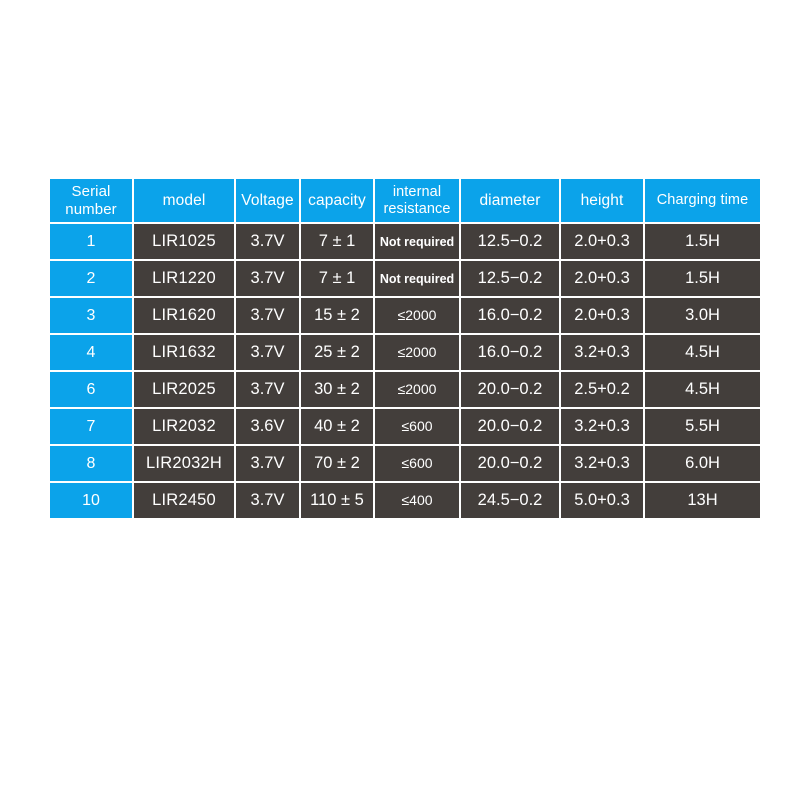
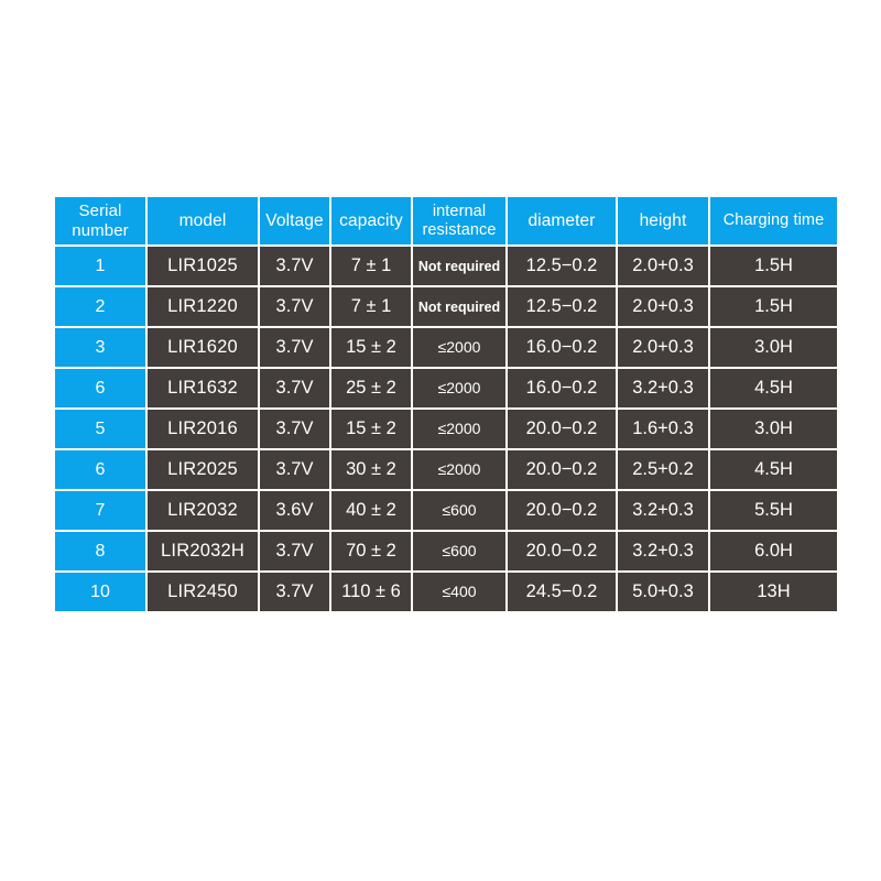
  Serial number	model	Voltage	capacity	internal resistance	diameter	height	Charging time
  1	LIR1025	3.7V	7 ± 1	Not required	12.5−0.2	2.0+0.3	1.5H
  2	LIR1220	3.7V	7 ± 1	Not required	12.5−0.2	2.0+0.3	1.5H
  3	LIR1620	3.7V	15 ± 2	≤2000	16.0−0.2	2.0+0.3	3.0H
- 4	LIR1632	3.7V	25 ± 2	≤2000	16.0−0.2	3.2+0.3	4.5H
+ 6	LIR1632	3.7V	25 ± 2	≤2000	16.0−0.2	3.2+0.3	4.5H
+ 5	LIR2016	3.7V	15 ± 2	≤2000	20.0−0.2	1.6+0.3	3.0H
  6	LIR2025	3.7V	30 ± 2	≤2000	20.0−0.2	2.5+0.2	4.5H
  7	LIR2032	3.6V	40 ± 2	≤600	20.0−0.2	3.2+0.3	5.5H
  8	LIR2032H	3.7V	70 ± 2	≤600	20.0−0.2	3.2+0.3	6.0H
- 10	LIR2450	3.7V	110 ± 5	≤400	24.5−0.2	5.0+0.3	13H
+ 10	LIR2450	3.7V	110 ± 6	≤400	24.5−0.2	5.0+0.3	13H
